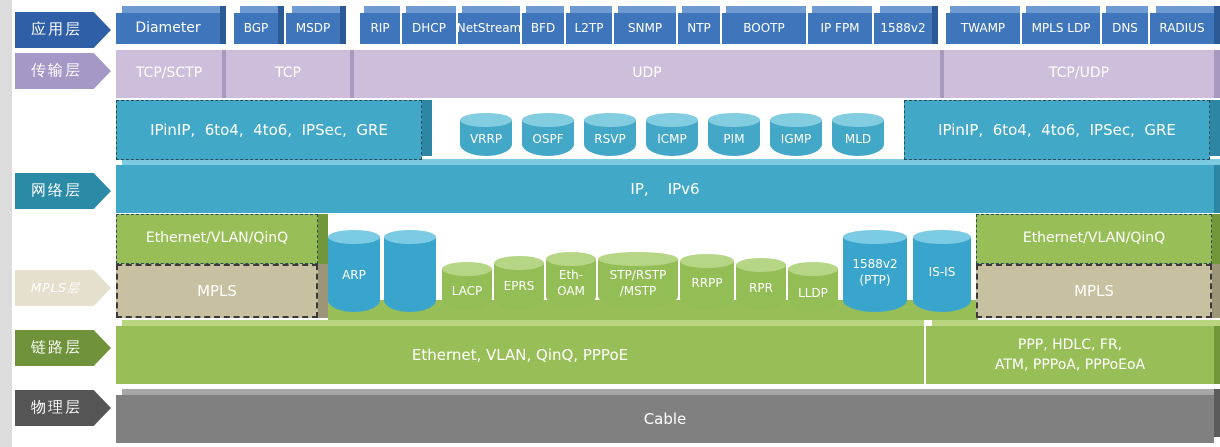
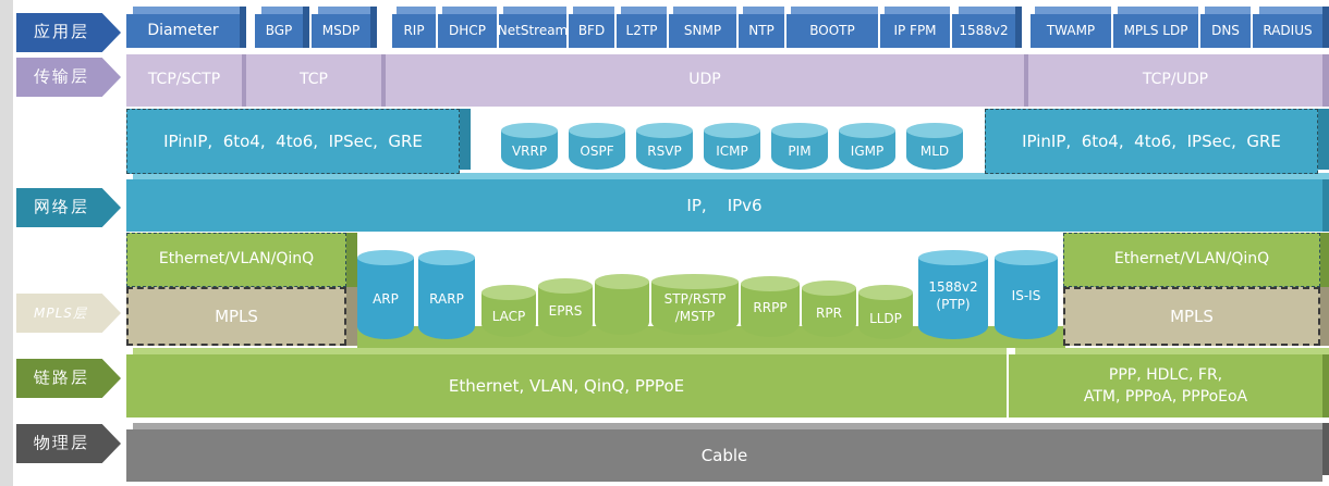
  应用层
  传输层
  网络层
  MPLS层
  链路层
  物理层
  Cable
  Ethernet, VLAN, QinQ, PPPoE
  PPP, HDLC, FR,
  ATM, PPPoA, PPPoEoA
  Ethernet/VLAN/QinQ
  MPLS
  Ethernet/VLAN/QinQ
  MPLS
  ARP
+ RARP
  LACP
  EPRS
- Eth-
- OAM
  STP/RSTP
  /MSTP
  RRPP
  RPR
  LLDP
  1588v2
  (PTP)
  IS-IS
  IP, IPv6
  IPinIP, 6to4, 4to6, IPSec, GRE
  IPinIP, 6to4, 4to6, IPSec, GRE
  VRRP
  OSPF
  RSVP
  ICMP
  PIM
  IGMP
  MLD
  TCP/SCTP
  TCP
  UDP
  TCP/UDP
  Diameter
  BGP
  MSDP
  RIP
  DHCP
  NetStream
  BFD
  L2TP
  SNMP
  NTP
  BOOTP
  IP FPM
  1588v2
  TWAMP
  MPLS LDP
  DNS
  RADIUS
